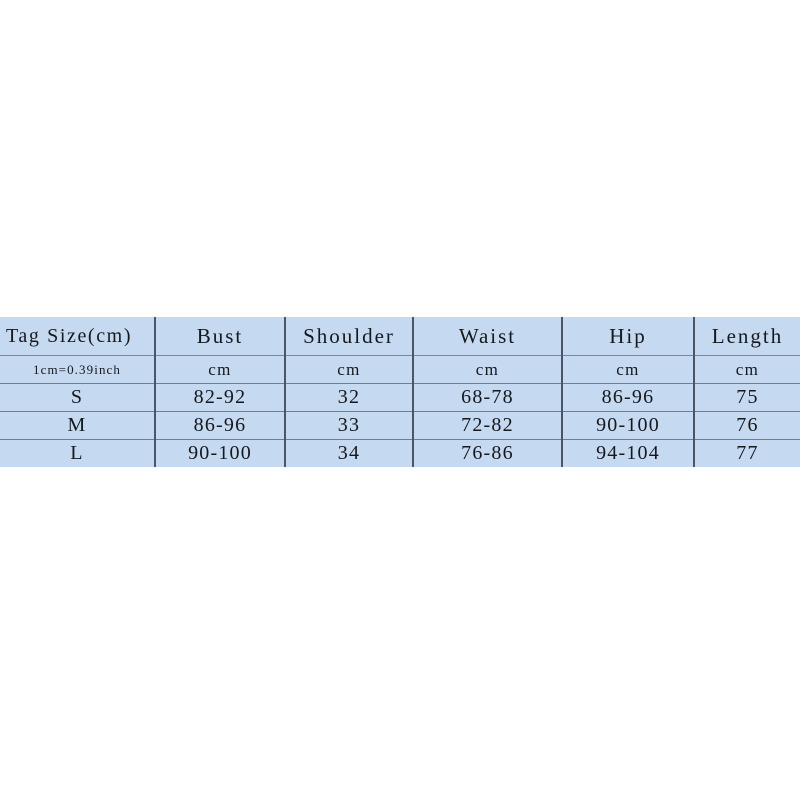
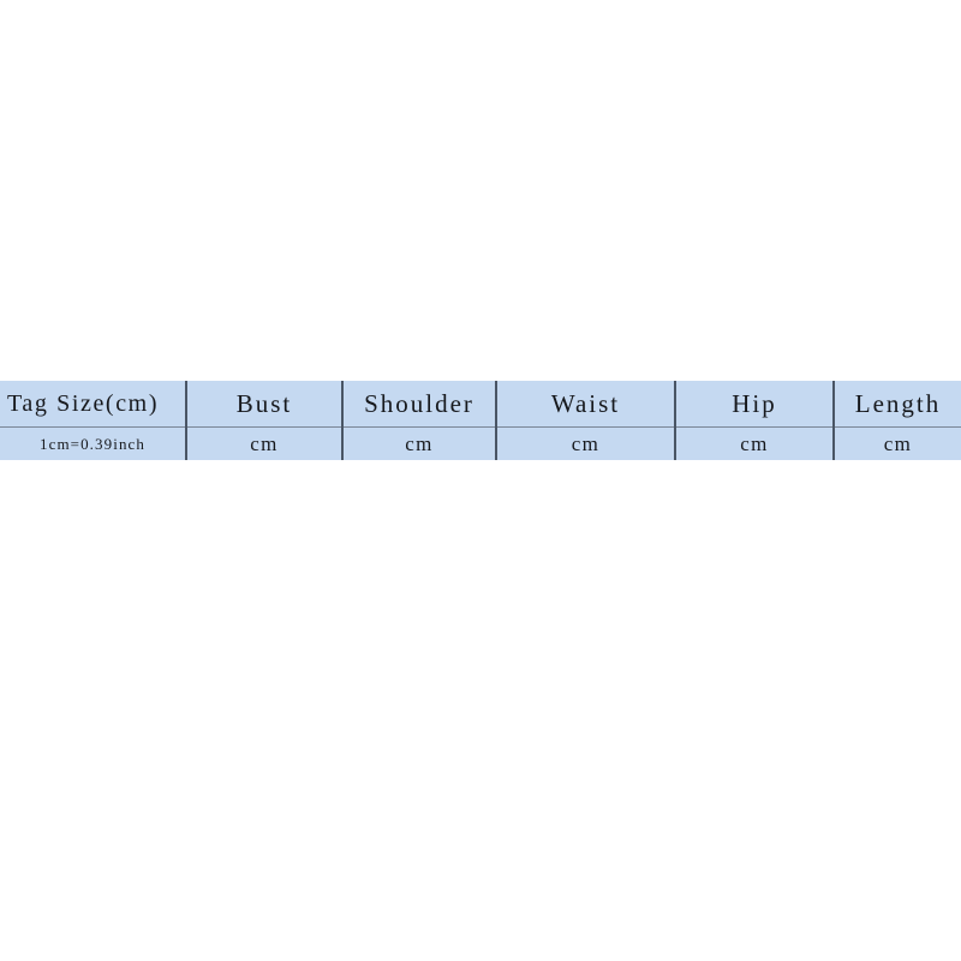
  Tag Size(cm)	Bust	Shoulder	Waist	Hip	Length
  1cm=0.39inch	cm	cm	cm	cm	cm
- S	82-92	32	68-78	86-96	75
- M	86-96	33	72-82	90-100	76
- L	90-100	34	76-86	94-104	77
